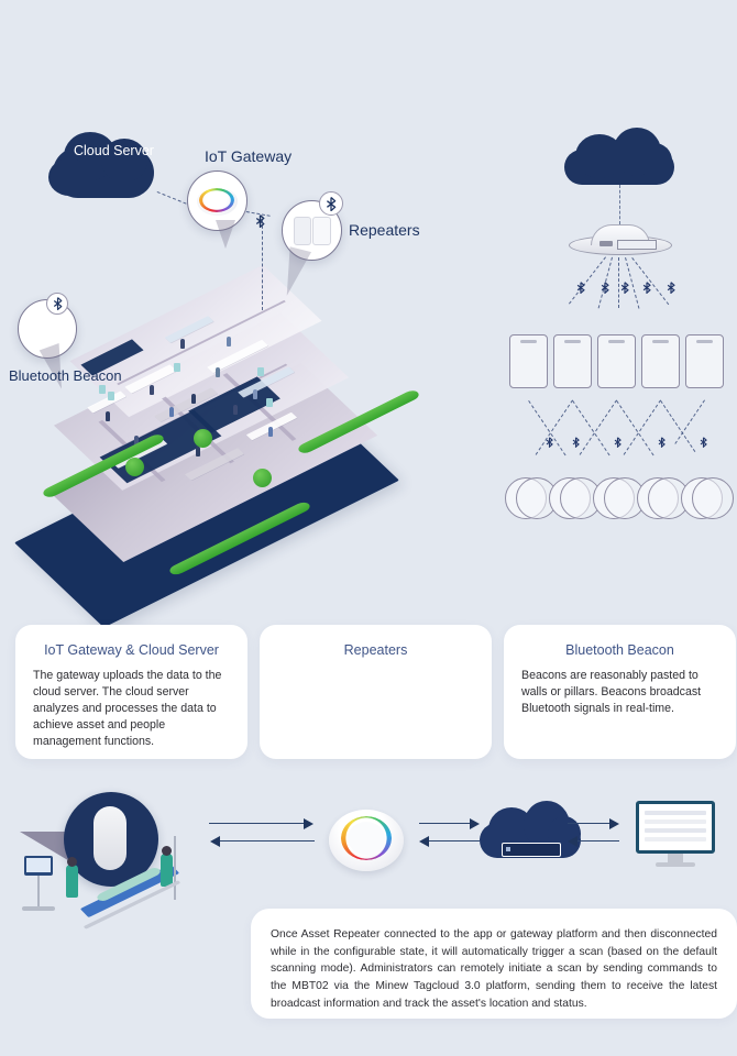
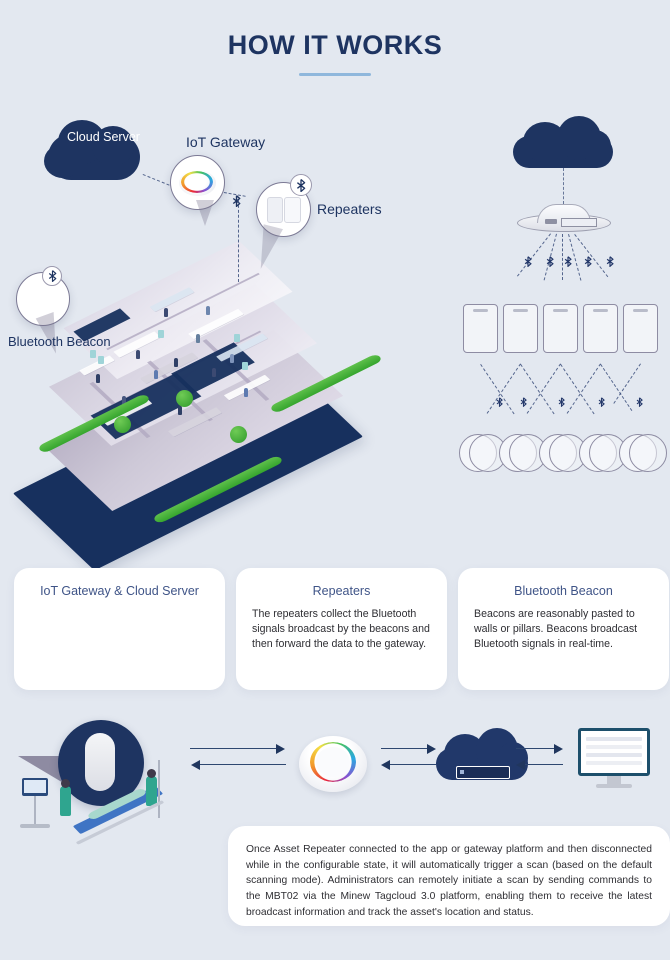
+ HOW IT WORKS
  Cloud Server
  IoT Gateway
  Repeaters
  Bluetooth Beacon
  IoT Gateway & Cloud Server
- The gateway uploads the data to the cloud server. The cloud server analyzes and processes the data to achieve asset and people management functions.
  Repeaters
+ The repeaters collect the Bluetooth signals broadcast by the beacons and then forward the data to the gateway.
  Bluetooth Beacon
  Beacons are reasonably pasted to walls or pillars. Beacons broadcast Bluetooth signals in real-time.
- Once Asset Repeater connected to the app or gateway platform and then disconnected while in the configurable state, it will automatically trigger a scan (based on the default scanning mode). Administrators can remotely initiate a scan by sending commands to the MBT02 via the Minew Tagcloud 3.0 platform, sending them to receive the latest broadcast information and track the asset's location and status.
+ Once Asset Repeater connected to the app or gateway platform and then disconnected while in the configurable state, it will automatically trigger a scan (based on the default scanning mode). Administrators can remotely initiate a scan by sending commands to the MBT02 via the Minew Tagcloud 3.0 platform, enabling them to receive the latest broadcast information and track the asset's location and status.
